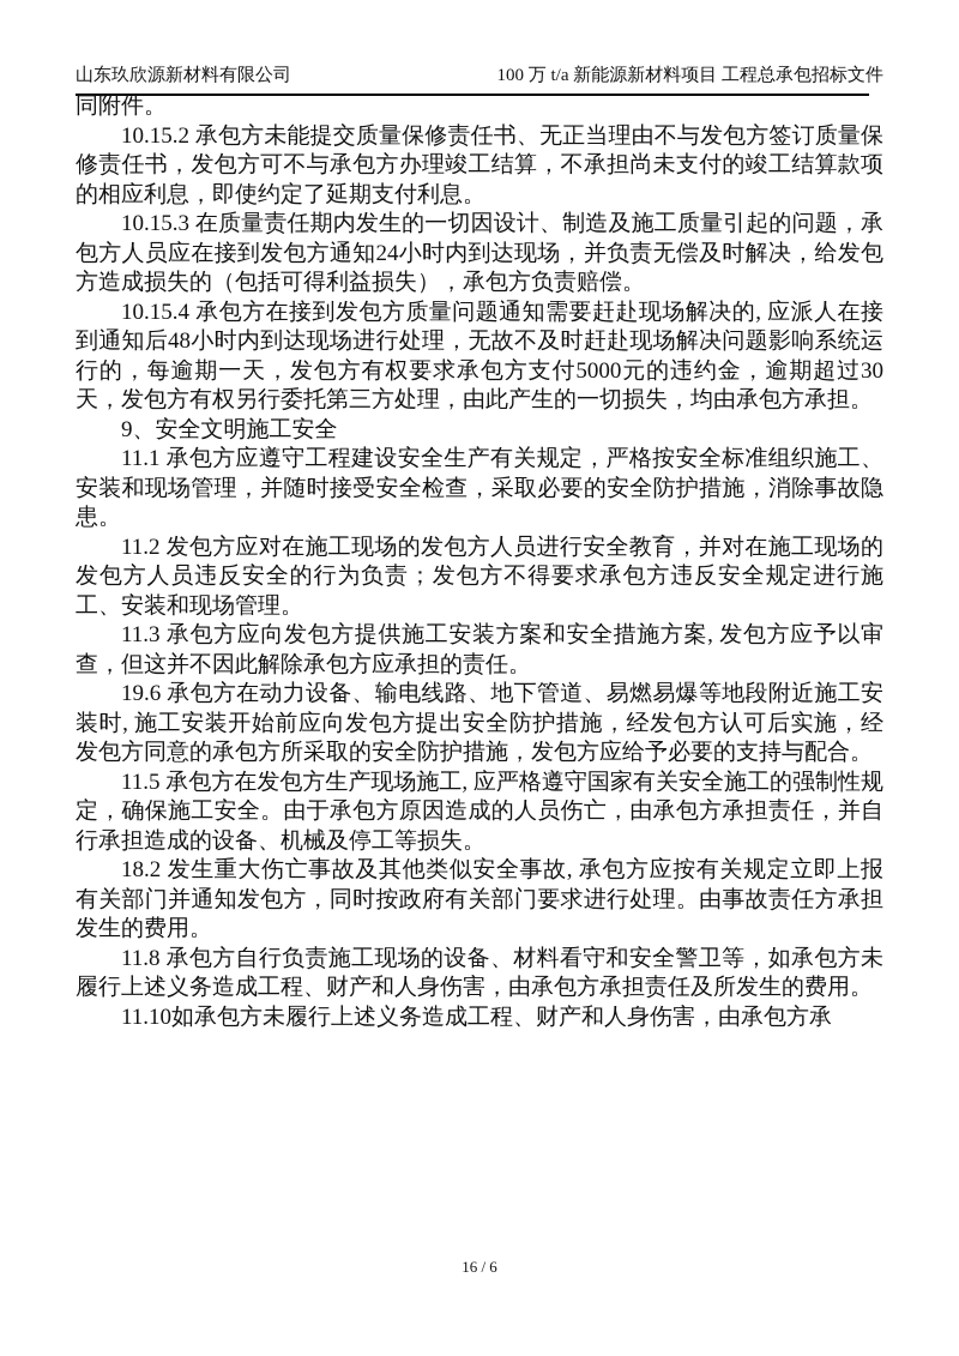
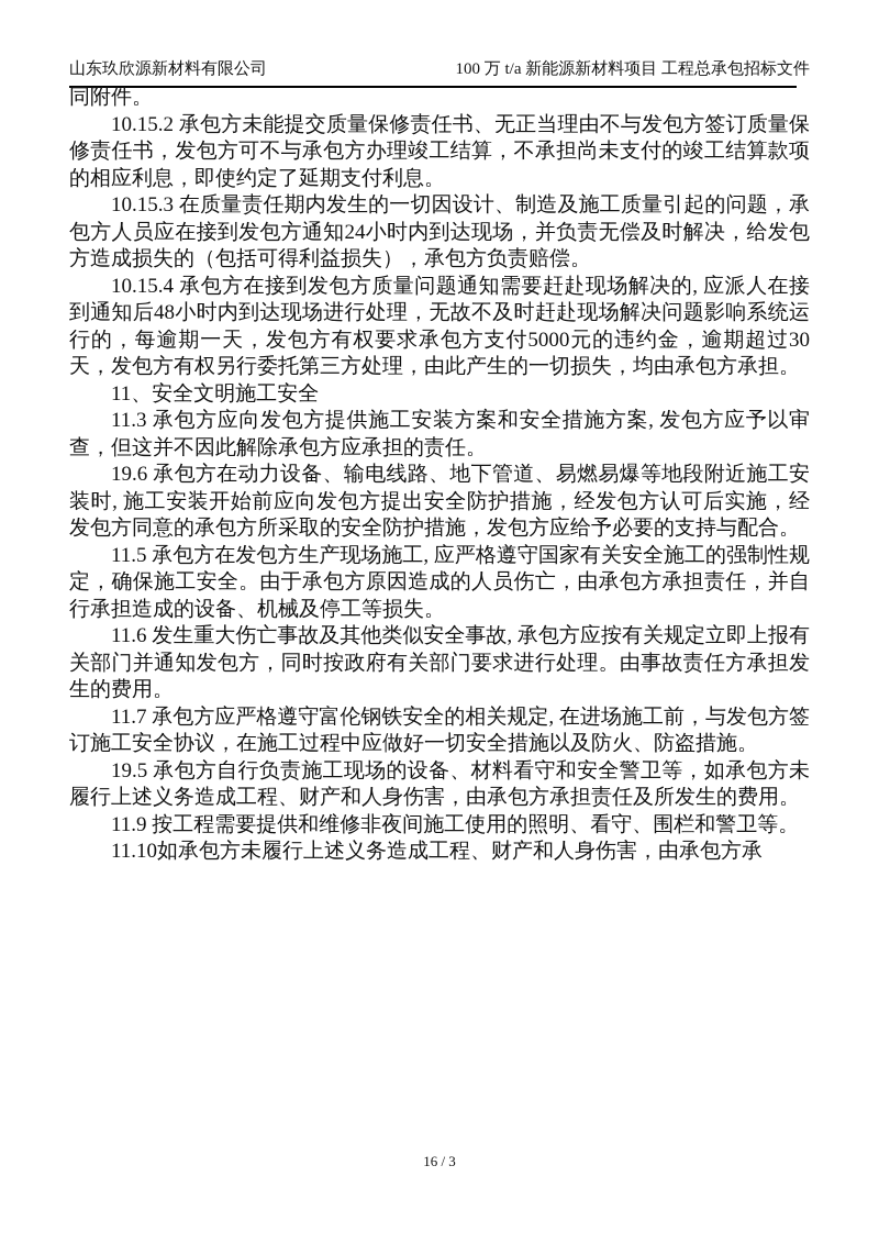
  山东玖欣源新材料有限公司
  100 万 t/a 新能源新材料项目 工程总承包招标文件
  同附件。
  10.15.2 承包方未能提交质量保修责任书、无正当理由不与发包方签订质量保修责任书，发包方可不与承包方办理竣工结算，不承担尚未支付的竣工结算款项的相应利息，即使约定了延期支付利息。
  10.15.3 在质量责任期内发生的一切因设计、制造及施工质量引起的问题，承包方人员应在接到发包方通知24小时内到达现场，并负责无偿及时解决，给发包方造成损失的（包括可得利益损失），承包方负责赔偿。
  10.15.4 承包方在接到发包方质量问题通知需要赶赴现场解决的, 应派人在接到通知后48小时内到达现场进行处理，无故不及时赶赴现场解决问题影响系统运行的，每逾期一天，发包方有权要求承包方支付5000元的违约金，逾期超过30天，发包方有权另行委托第三方处理，由此产生的一切损失，均由承包方承担。
- 9、安全文明施工安全
+ 11、安全文明施工安全
- 11.1 承包方应遵守工程建设安全生产有关规定，严格按安全标准组织施工、安装和现场管理，并随时接受安全检查，采取必要的安全防护措施，消除事故隐患。
- 11.2 发包方应对在施工现场的发包方人员进行安全教育，并对在施工现场的发包方人员违反安全的行为负责；发包方不得要求承包方违反安全规定进行施工、安装和现场管理。
  11.3 承包方应向发包方提供施工安装方案和安全措施方案, 发包方应予以审查，但这并不因此解除承包方应承担的责任。
  19.6 承包方在动力设备、输电线路、地下管道、易燃易爆等地段附近施工安装时, 施工安装开始前应向发包方提出安全防护措施，经发包方认可后实施，经发包方同意的承包方所采取的安全防护措施，发包方应给予必要的支持与配合。
  11.5 承包方在发包方生产现场施工, 应严格遵守国家有关安全施工的强制性规定，确保施工安全。由于承包方原因造成的人员伤亡，由承包方承担责任，并自行承担造成的设备、机械及停工等损失。
- 18.2 发生重大伤亡事故及其他类似安全事故, 承包方应按有关规定立即上报有关部门并通知发包方，同时按政府有关部门要求进行处理。由事故责任方承担发生的费用。
+ 11.6 发生重大伤亡事故及其他类似安全事故, 承包方应按有关规定立即上报有关部门并通知发包方，同时按政府有关部门要求进行处理。由事故责任方承担发生的费用。
+ 11.7 承包方应严格遵守富伦钢铁安全的相关规定, 在进场施工前，与发包方签订施工安全协议，在施工过程中应做好一切安全措施以及防火、防盗措施。
- 11.8 承包方自行负责施工现场的设备、材料看守和安全警卫等，如承包方未履行上述义务造成工程、财产和人身伤害，由承包方承担责任及所发生的费用。
+ 19.5 承包方自行负责施工现场的设备、材料看守和安全警卫等，如承包方未履行上述义务造成工程、财产和人身伤害，由承包方承担责任及所发生的费用。
+ 11.9 按工程需要提供和维修非夜间施工使用的照明、看守、围栏和警卫等。
  11.10如承包方未履行上述义务造成工程、财产和人身伤害，由承包方承
- 16 / 6
+ 16 / 3
